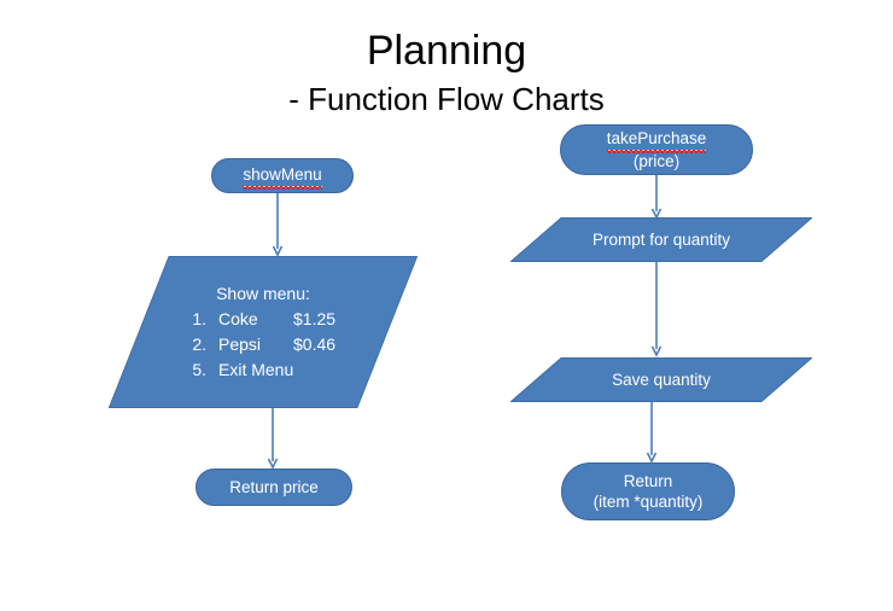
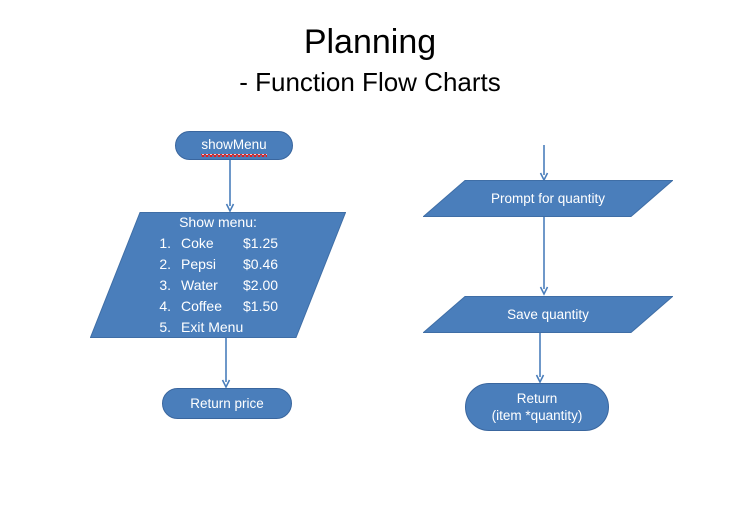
  Planning
  - Function Flow Charts
  showMenu
  Show menu:
  1.
  Coke
  $1.25
  2.
  Pepsi
  $0.46
+ 3.
+ Water
+ $2.00
+ 4.
+ Coffee
+ $1.50
  5.
  Exit Menu
  Return price
- takePurchase
- (price)
  Prompt for quantity
  Save quantity
  Return
  (item *quantity)
